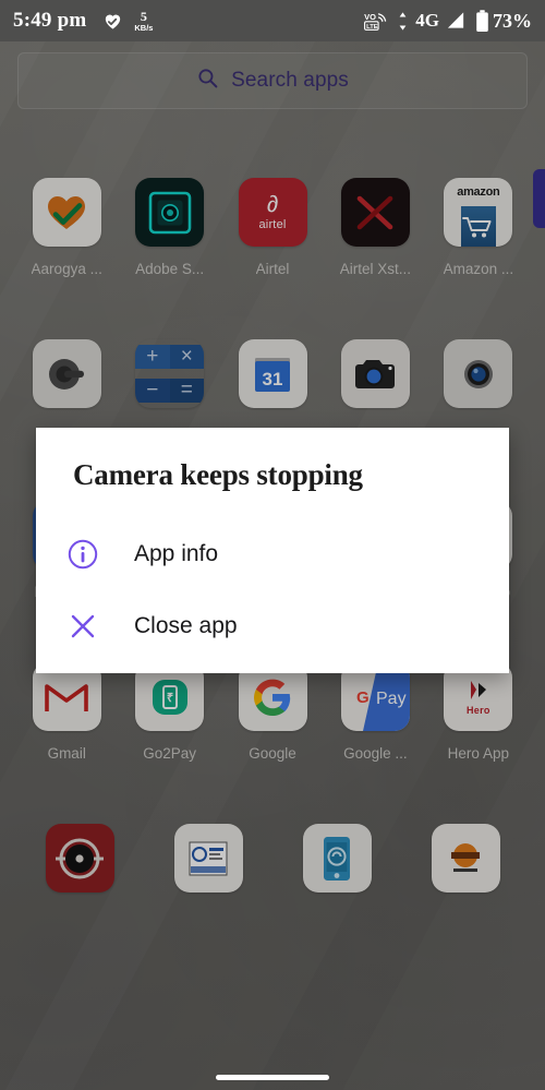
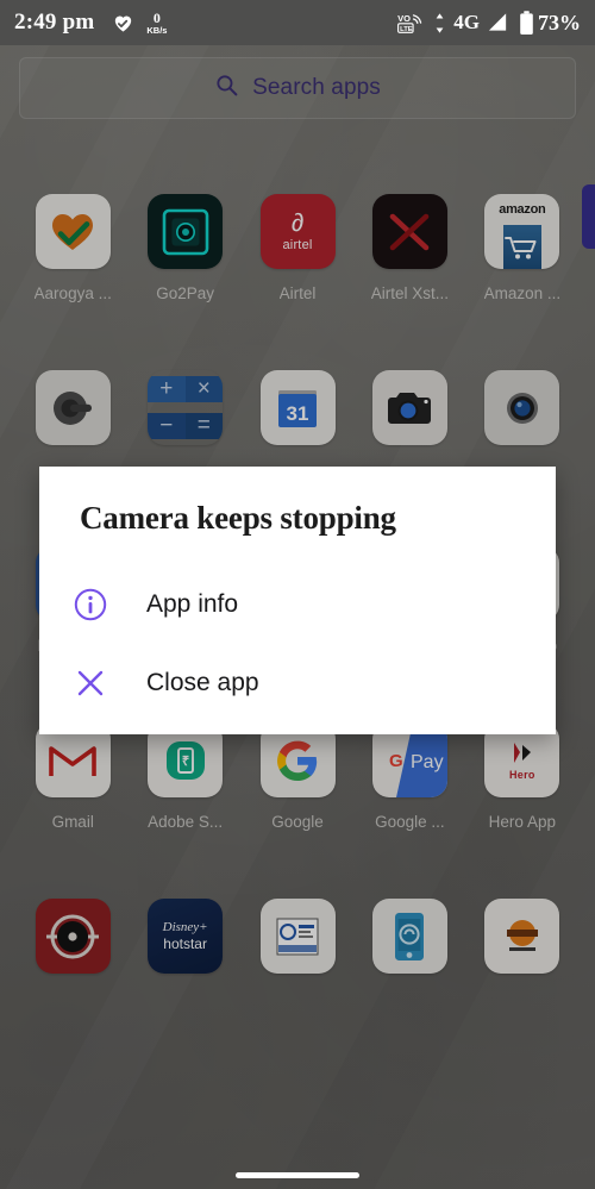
- 5:49 pm
+ 2:49 pm
- 5
+ 0
  KB/s
  VO
  4G
  73%
  Search apps
  Aarogya ...
- Adobe S...
+ Go2Pay
  ∂
  airtel
  Airtel
  Airtel Xst...
  amazon
  Amazon ...
  +
  ×
  −
  =
  31
  Gmail
  ₹
- Go2Pay
+ Adobe S...
  Google
  G
  Pay
  Google ...
  Hero
  Hero App
+ Disney+
+ hotstar
  Camera keeps stopping
  App info
  Close app
